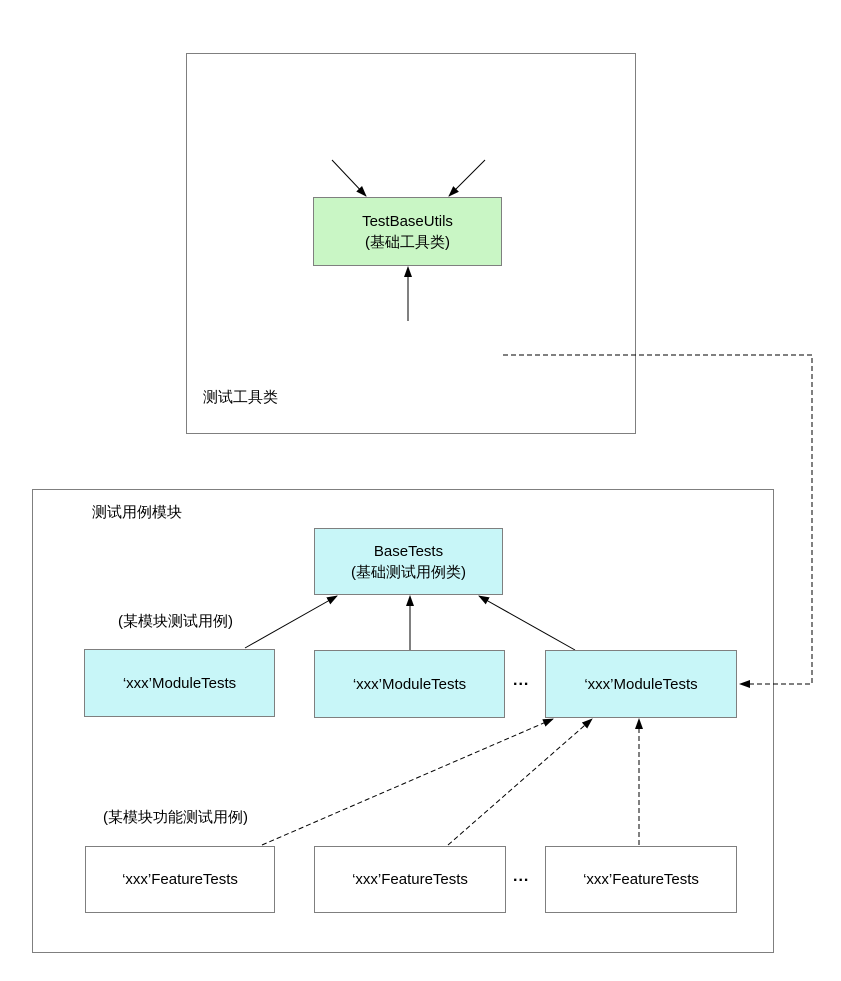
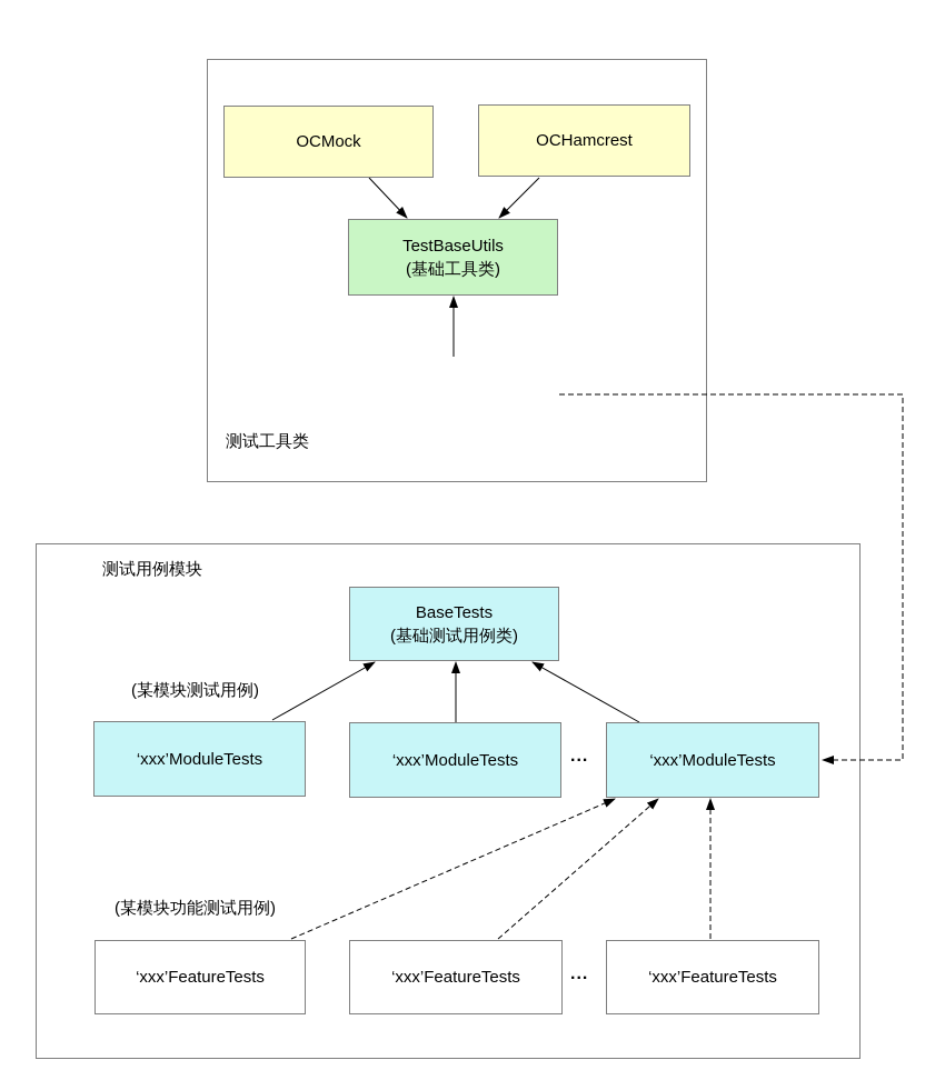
  测试工具类
  测试用例模块
+ OCMock
+ OCHamcrest
  TestBaseUtils
  (基础工具类)
  BaseTests
  (基础测试用例类)
  (某模块测试用例)
  ‘xxx’ModuleTests
  ‘xxx’ModuleTests
  ...
  ‘xxx’ModuleTests
  (某模块功能测试用例)
  ‘xxx’FeatureTests
  ‘xxx’FeatureTests
  ...
  ‘xxx’FeatureTests
